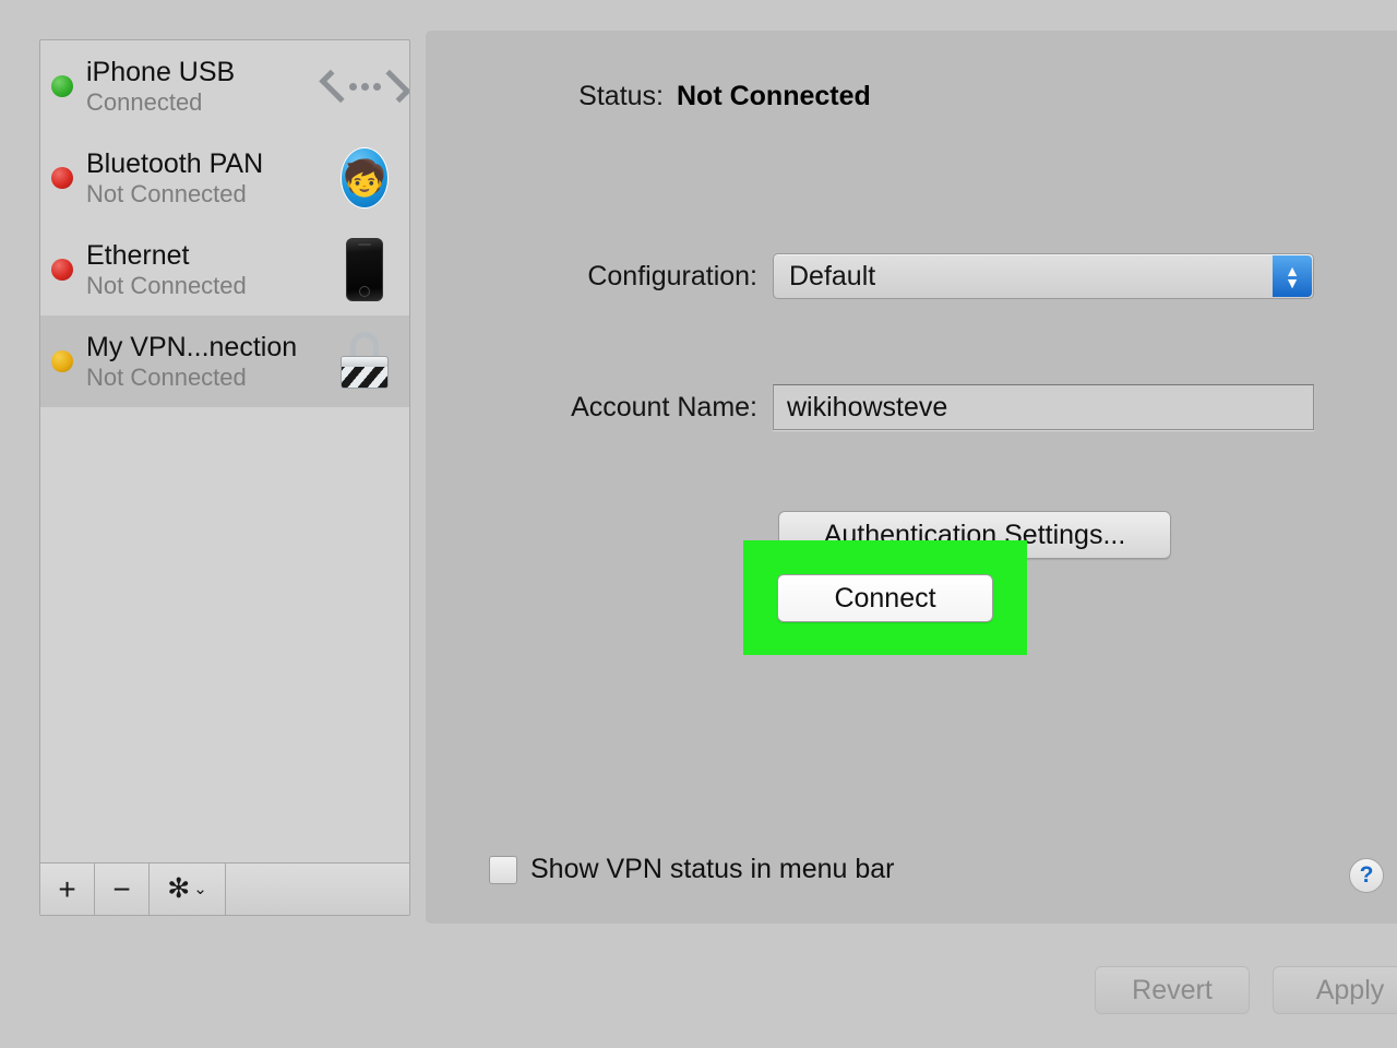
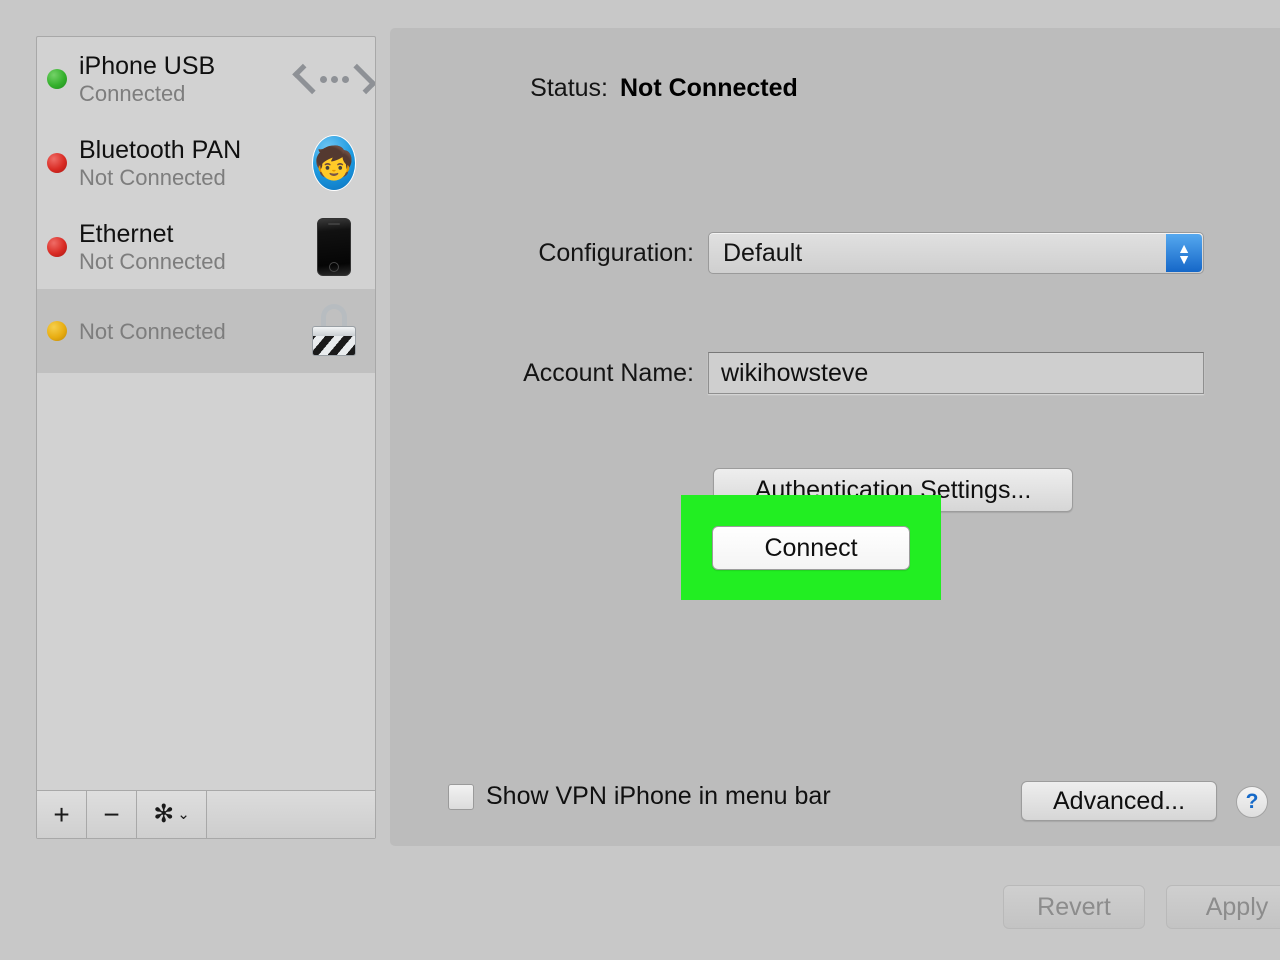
  iPhone USB
  Connected
  Bluetooth PAN
  Not Connected
  🧒
  Ethernet
  Not Connected
- My VPN...nection
  Not Connected
  +
  −
  ✻
  ⌄
  Status:
  Not Connected
  Configuration:
  Default
  ▲
  ▼
  Account Name:
  wikihowsteve
  Authentication Settings...
  Connect
- Show VPN status in menu bar
+ Show VPN iPhone in menu bar
+ Advanced...
  ?
  Revert
  Apply
